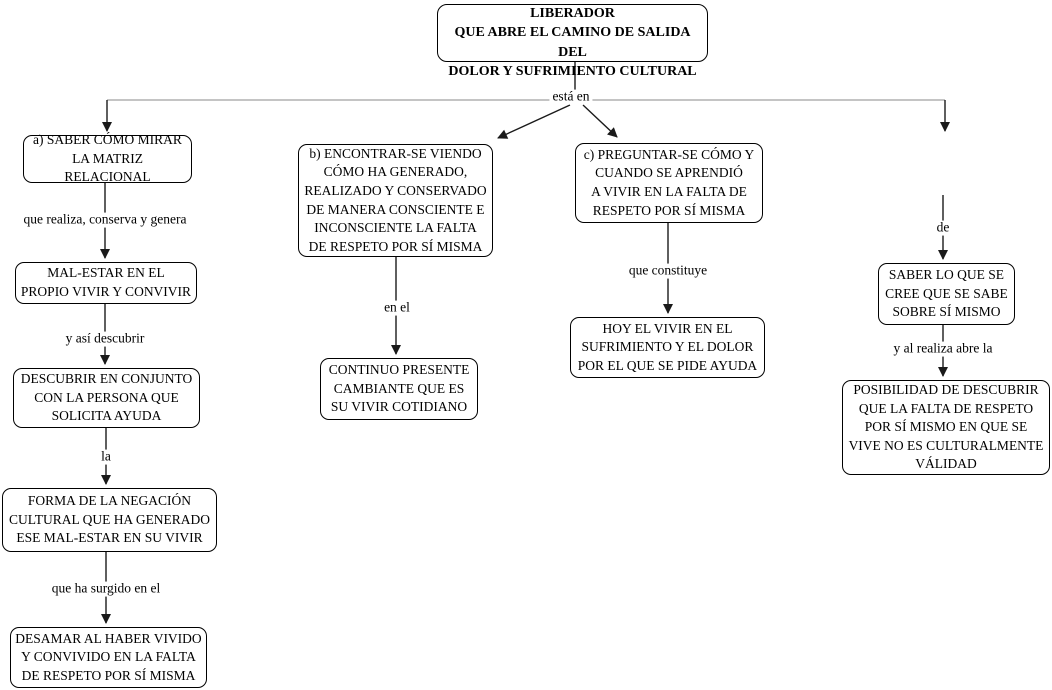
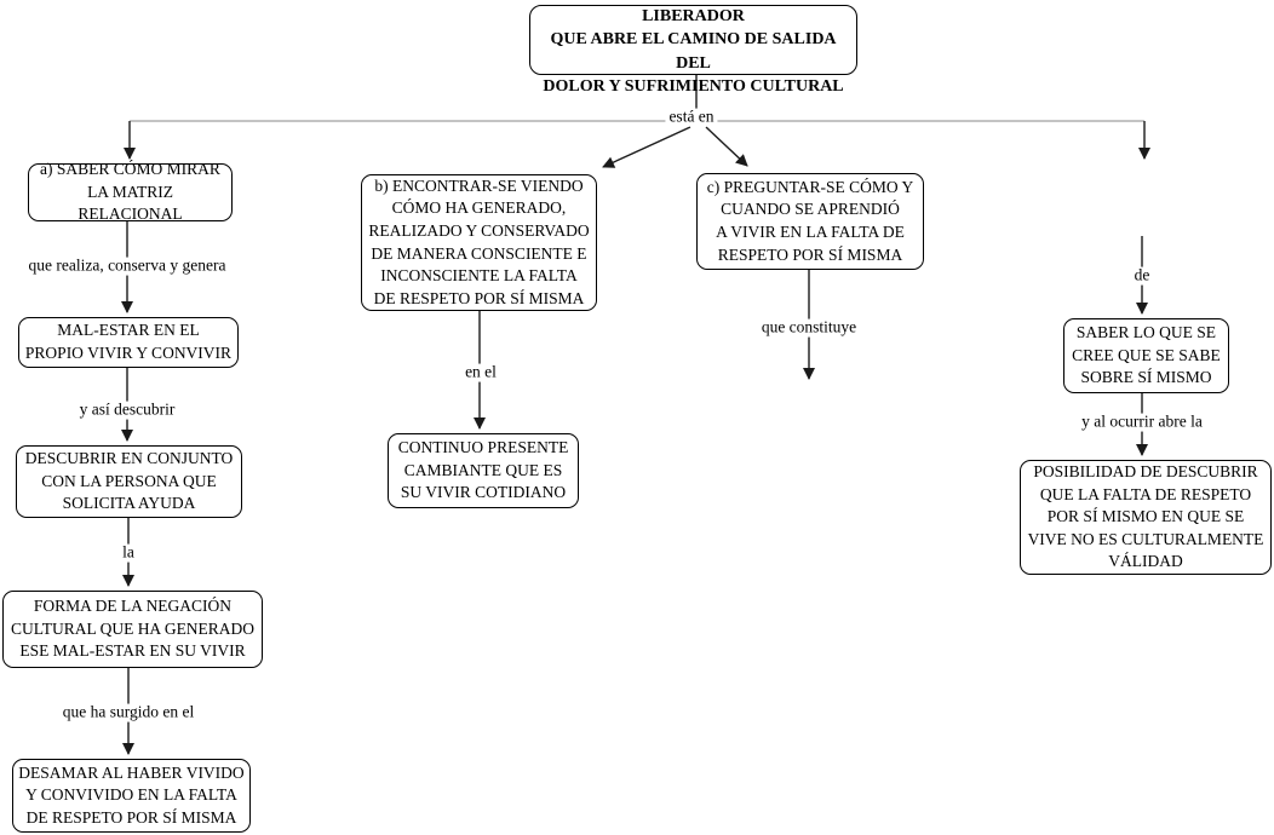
  QUE ABRE EL CAMINO DE SALIDA DEL
  DOLOR Y SUFRIMIENTO CULTURAL
  a) SABER CÓMO MIRAR
  LA MATRIZ RELACIONAL
  MAL-ESTAR EN EL
  PROPIO VIVIR Y CONVIVIR
  DESCUBRIR EN CONJUNTO
  CON LA PERSONA QUE
  SOLICITA AYUDA
  FORMA DE LA NEGACIÓN
  CULTURAL QUE HA GENERADO
  ESE MAL-ESTAR EN SU VIVIR
  DESAMAR AL HABER VIVIDO
  Y CONVIVIDO EN LA FALTA
  DE RESPETO POR SÍ MISMA
  b) ENCONTRAR-SE VIENDO
  CÓMO HA GENERADO,
  REALIZADO Y CONSERVADO
  DE MANERA CONSCIENTE E
  INCONSCIENTE LA FALTA
  DE RESPETO POR SÍ MISMA
  CONTINUO PRESENTE
  CAMBIANTE QUE ES
  SU VIVIR COTIDIANO
  c) PREGUNTAR-SE CÓMO Y
  CUANDO SE APRENDIÓ
  A VIVIR EN LA FALTA DE
  RESPETO POR SÍ MISMA
- HOY EL VIVIR EN EL
- SUFRIMIENTO Y EL DOLOR
- POR EL QUE SE PIDE AYUDA
  SABER LO QUE SE
  CREE QUE SE SABE
  SOBRE SÍ MISMO
  POSIBILIDAD DE DESCUBRIR
  QUE LA FALTA DE RESPETO
  POR SÍ MISMO EN QUE SE
  VIVE NO ES CULTURALMENTE
  VÁLIDAD
  está en
  que realiza, conserva y genera
  y así descubrir
  la
  que ha surgido en el
  en el
  que constituye
  de
- y al realiza abre la
+ y al ocurrir abre la
